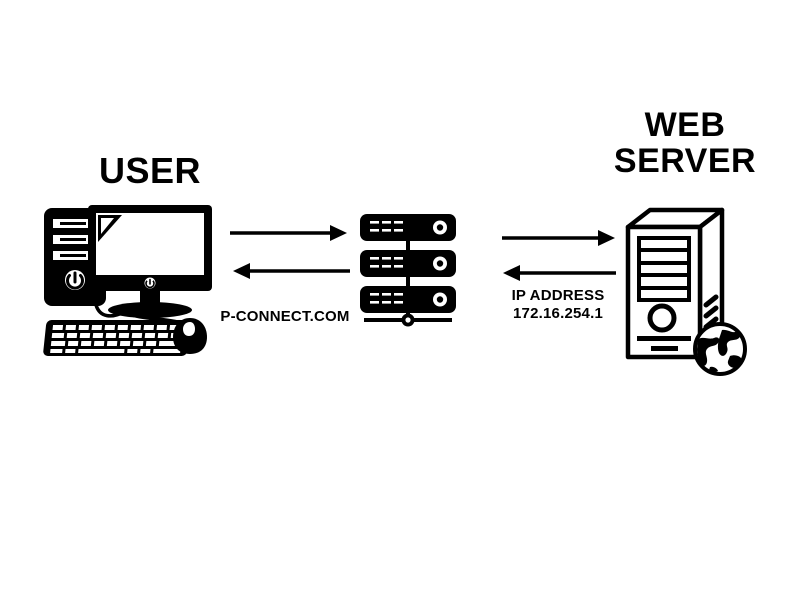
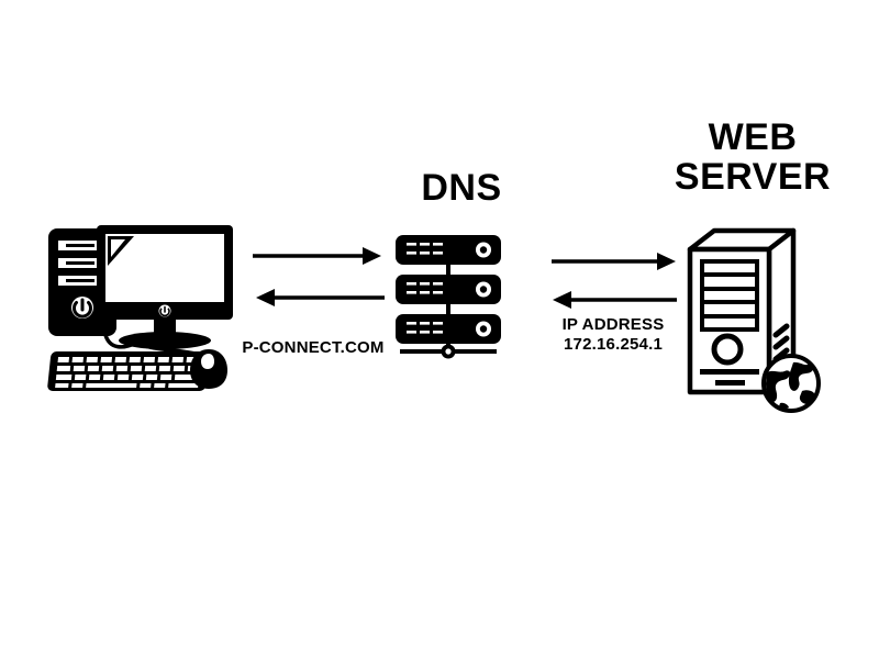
- USER
  P-CONNECT.COM
+ DNS
  IP ADDRESS
  172.16.254.1
  WEB
  SERVER
